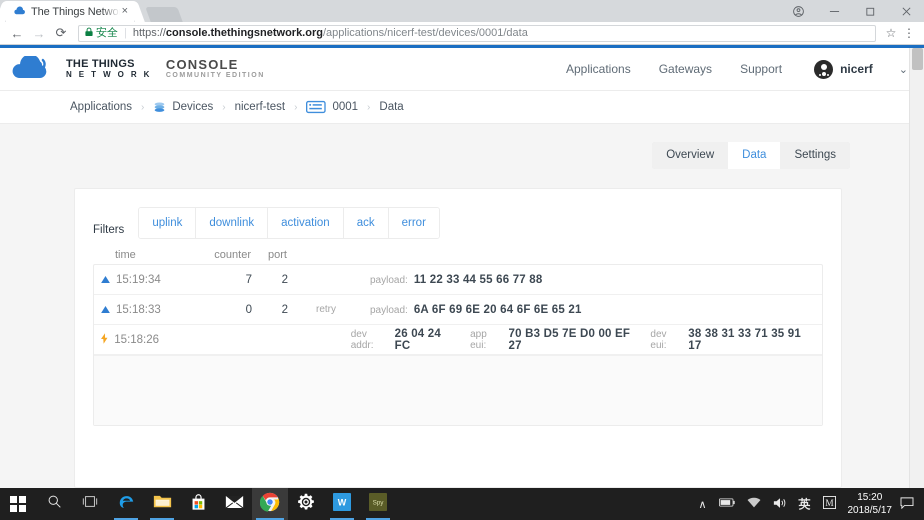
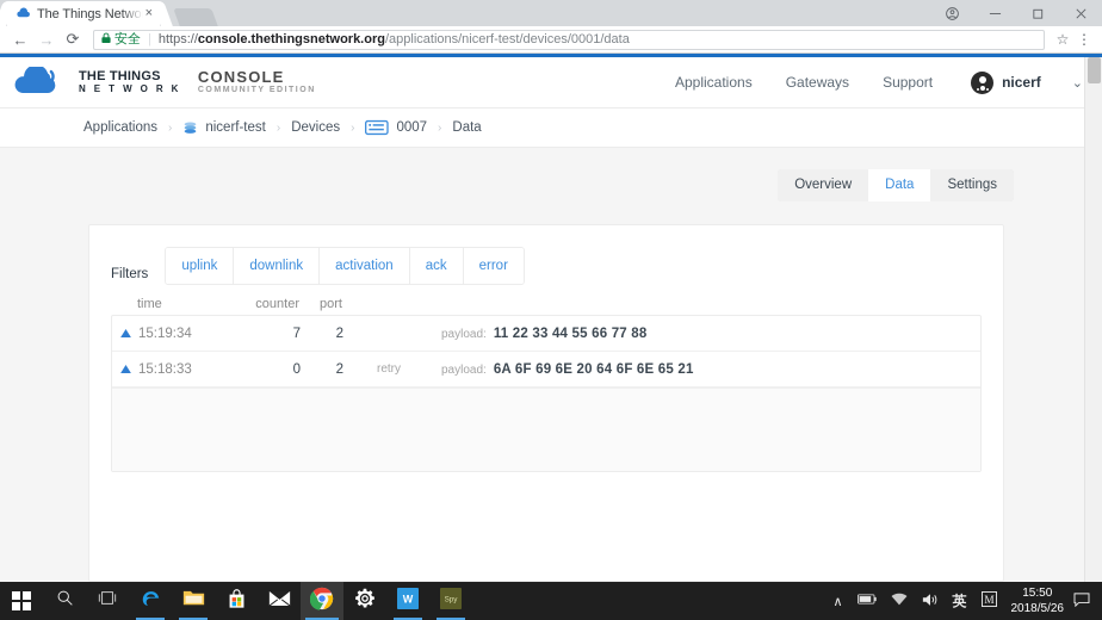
  The Things Netwo
  ×
  ←
  →
  ⟳
  安全
  |
  https://console.thethingsnetwork.org/applications/nicerf-test/devices/0001/data
  ☆
  ⋮
  THE THINGS
  N E T W O R K
  CONSOLE
  Applications
  Gateways
  Support
  nicerf
  ⌄
  Applications
  ›
- Devices
+ nicerf-test
  ›
- nicerf-test
+ Devices
  ›
- 0001
+ 0007
  ›
  Data
  Overview
  Data
  Settings
  Filters
  uplink
  downlink
  activation
  ack
  error
  time
  counter
  port
  15:19:34
  7
  2
  payload:
  11 22 33 44 55 66 77 88
  15:18:33
  0
  2
  retry
  payload:
  6A 6F 69 6E 20 64 6F 6E 65 21
- 15:18:26
- dev addr:
- 26 04 24 FC
- app eui:
- 70 B3 D5 7E D0 00 EF 27
- dev eui:
- 38 38 31 33 71 35 91 17
  W
  ∧
  英
  M
- 15:20
+ 15:50
- 2018/5/17
+ 2018/5/26
